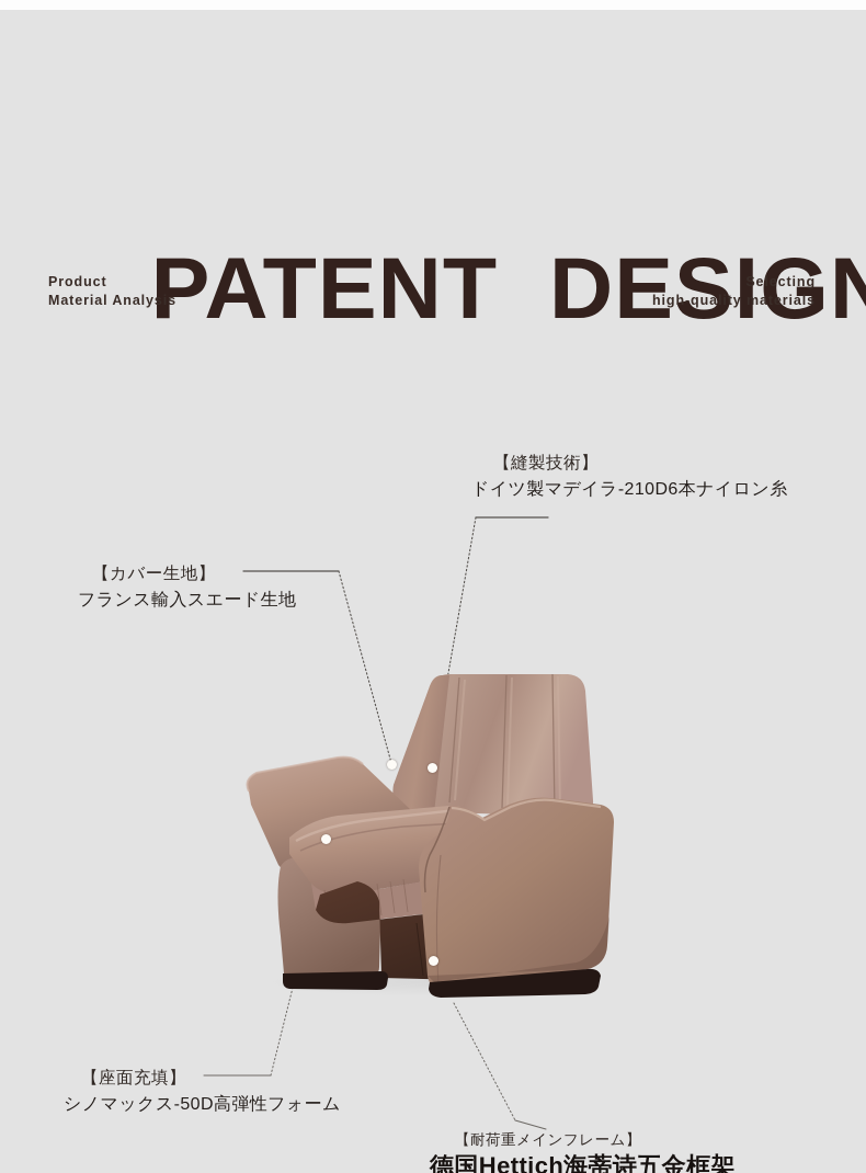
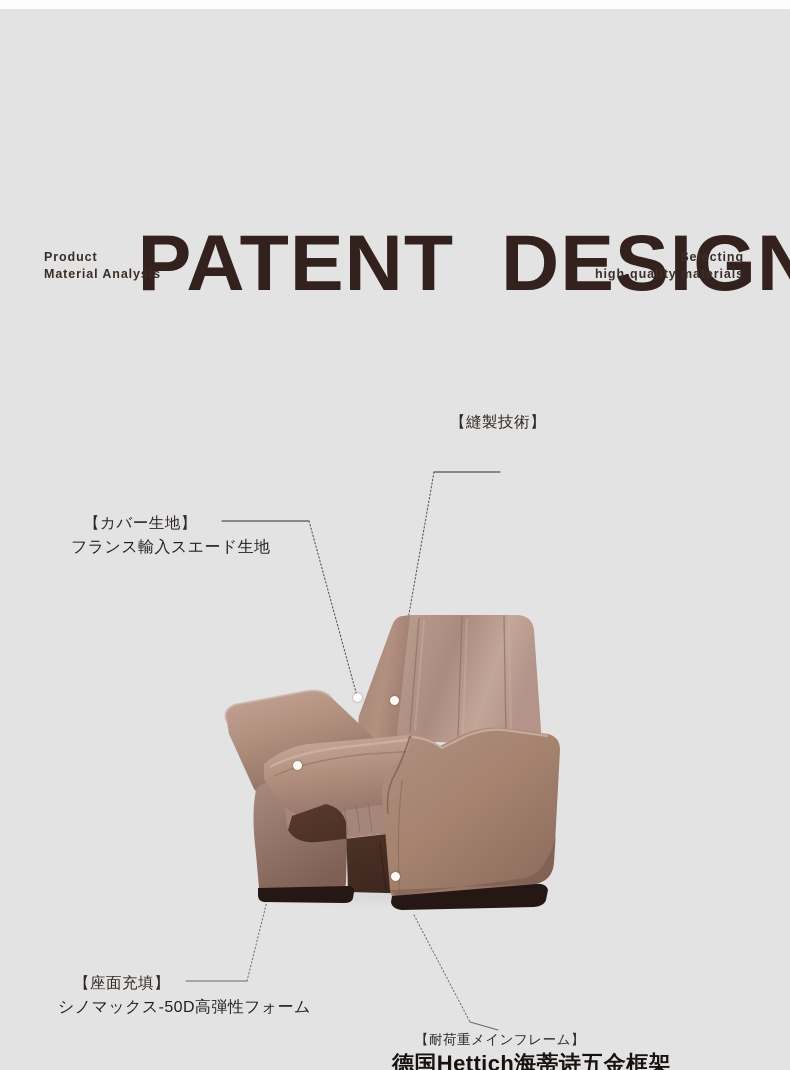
  PATENT DESIGN
  Product
  Material Analysis
  Selecting
  high-quality materials
  【縫製技術】
- ドイツ製マデイラ-210D6本ナイロン糸
  【カバー生地】
  フランス輸入スエード生地
  【座面充填】
  シノマックス-50D高弾性フォーム
  【耐荷重メインフレーム】
  德国Hettich海蒂诗五金框架
